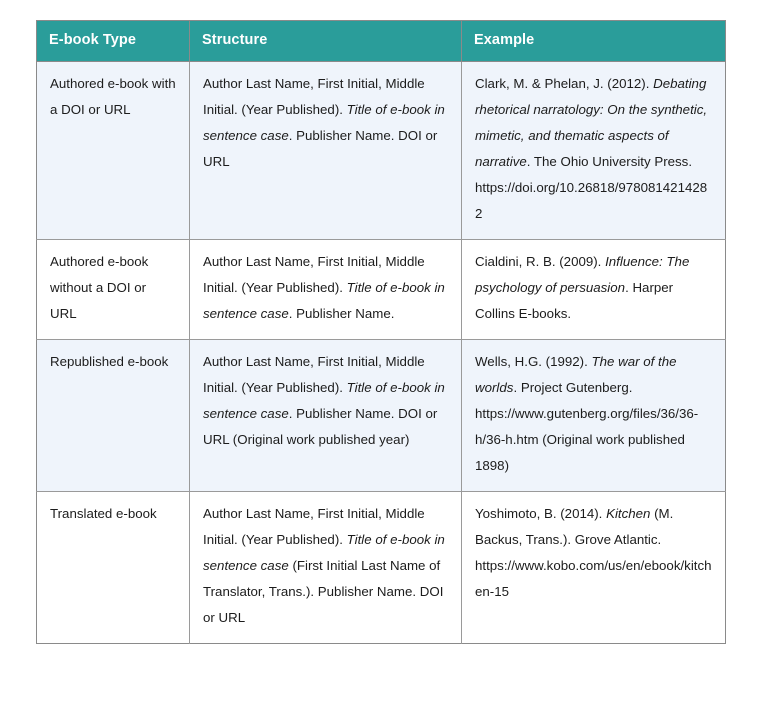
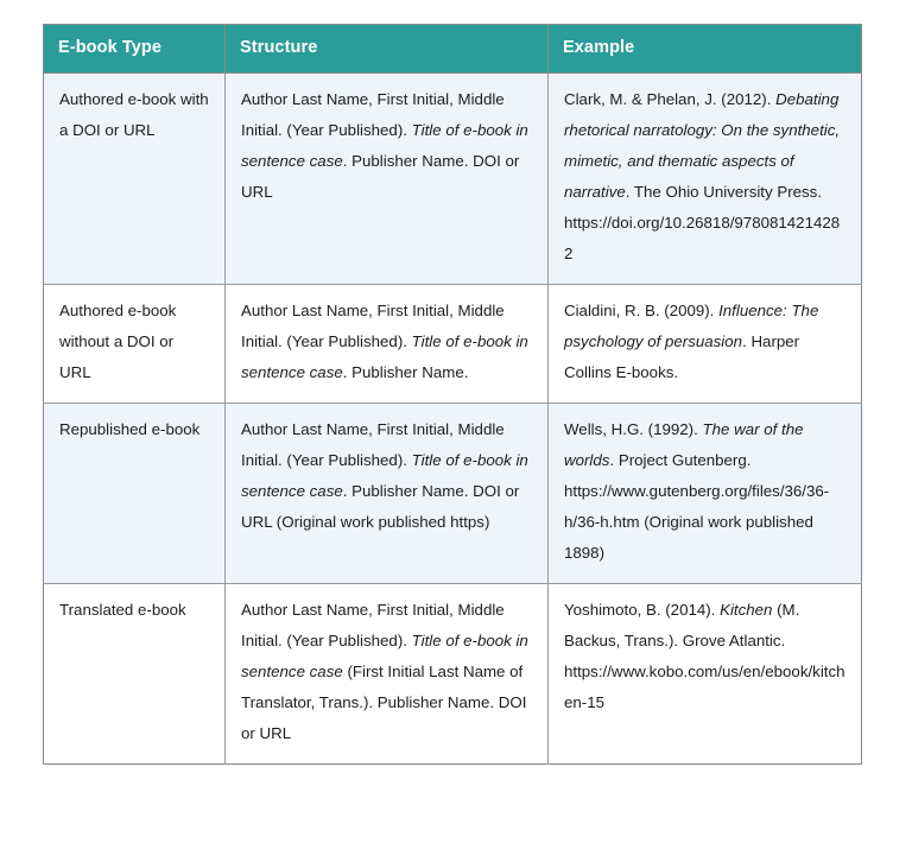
  E-book Type	Structure	Example
  Authored e-book with a DOI or URL	Author Last Name, First Initial, Middle Initial. (Year Published). Title of e-book in sentence case. Publisher Name. DOI or URL	Clark, M. & Phelan, J. (2012). Debating rhetorical narratology: On the synthetic, mimetic, and thematic aspects of narrative. The Ohio University Press. https://doi.org/10.26818/9780814214282
  Authored e-book without a DOI or URL	Author Last Name, First Initial, Middle Initial. (Year Published). Title of e-book in sentence case. Publisher Name.	Cialdini, R. B. (2009). Influence: The psychology of persuasion. Harper Collins E-books.
- Republished e-book	Author Last Name, First Initial, Middle Initial. (Year Published). Title of e-book in sentence case. Publisher Name. DOI or URL (Original work published year)	Wells, H.G. (1992). The war of the worlds. Project Gutenberg. https://www.gutenberg.org/files/36/36-h/36-h.htm (Original work published 1898)
+ Republished e-book	Author Last Name, First Initial, Middle Initial. (Year Published). Title of e-book in sentence case. Publisher Name. DOI or URL (Original work published https)	Wells, H.G. (1992). The war of the worlds. Project Gutenberg. https://www.gutenberg.org/files/36/36-h/36-h.htm (Original work published 1898)
  Translated e-book	Author Last Name, First Initial, Middle Initial. (Year Published). Title of e-book in sentence case (First Initial Last Name of Translator, Trans.). Publisher Name. DOI or URL	Yoshimoto, B. (2014). Kitchen (M. Backus, Trans.). Grove Atlantic. https://www.kobo.com/us/en/ebook/kitchen-15
